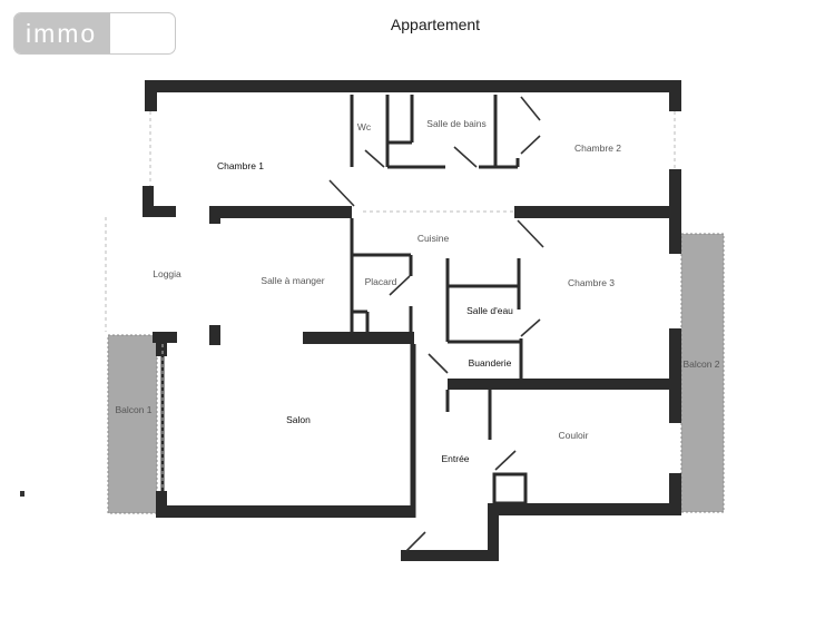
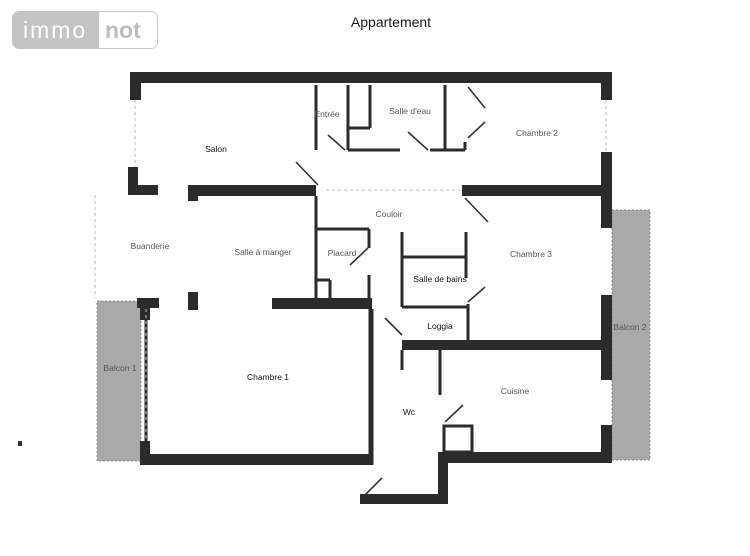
  immo
+ not
  Appartement
- Chambre 1
+ Salon
- Wc
+ Entrée
- Salle de bains
+ Salle d'eau
  Chambre 2
- Loggia
+ Buanderie
  Salle à manger
  Placard
- Cuisine
+ Couloir
- Salle d'eau
+ Salle de bains
  Chambre 3
- Buanderie
+ Loggia
  Balcon 2
  Balcon 1
- Salon
+ Chambre 1
- Couloir
+ Cuisine
- Entrée
+ Wc
